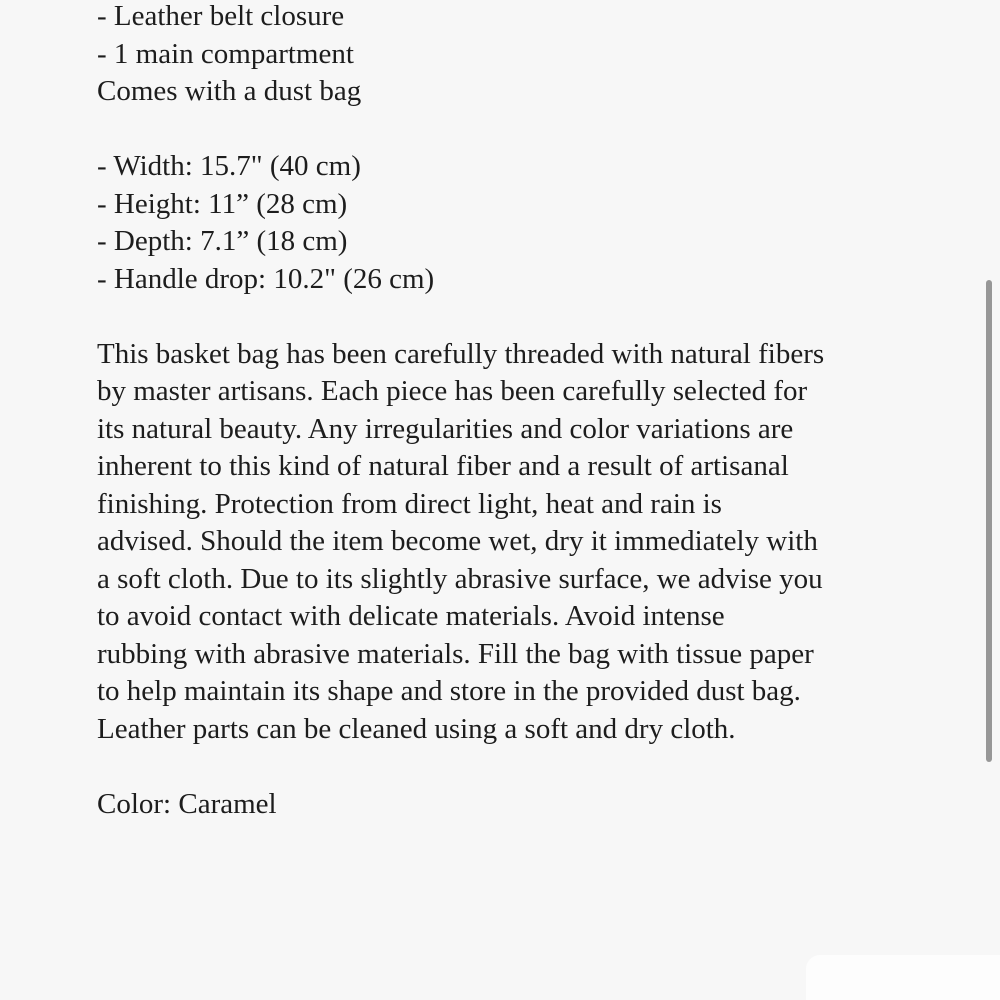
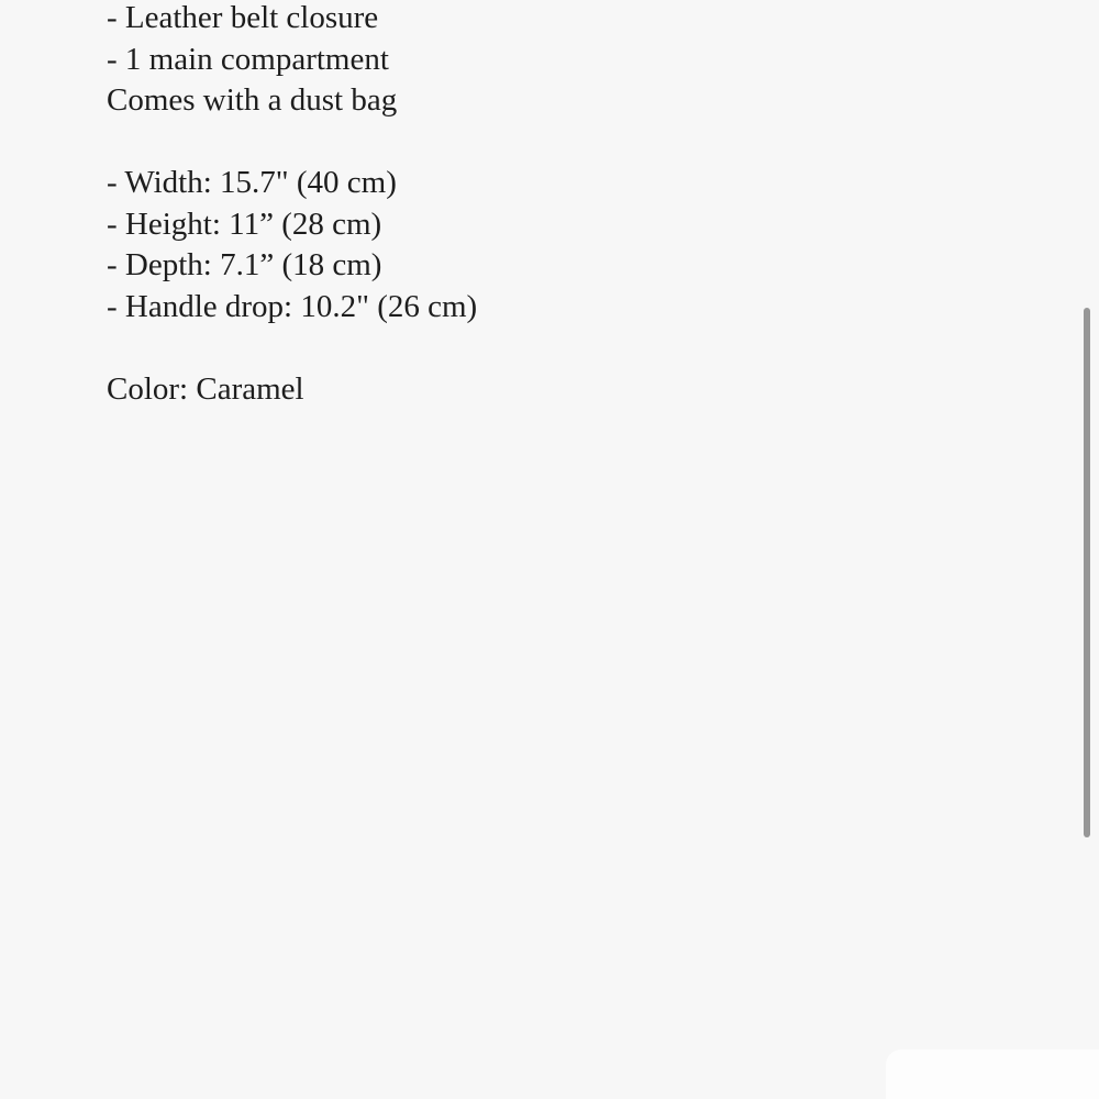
  - Leather belt closure
  - 1 main compartment
  Comes with a dust bag
  - Width: 15.7" (40 cm)
  - Height: 11” (28 cm)
  - Depth: 7.1” (18 cm)
  - Handle drop: 10.2" (26 cm)
- This basket bag has been carefully threaded with natural fibers
- by master artisans. Each piece has been carefully selected for
- its natural beauty. Any irregularities and color variations are
- inherent to this kind of natural fiber and a result of artisanal
- finishing. Protection from direct light, heat and rain is
- advised. Should the item become wet, dry it immediately with
- a soft cloth. Due to its slightly abrasive surface, we advise you
- to avoid contact with delicate materials. Avoid intense
- rubbing with abrasive materials. Fill the bag with tissue paper
- to help maintain its shape and store in the provided dust bag.
- Leather parts can be cleaned using a soft and dry cloth.
  Color: Caramel
